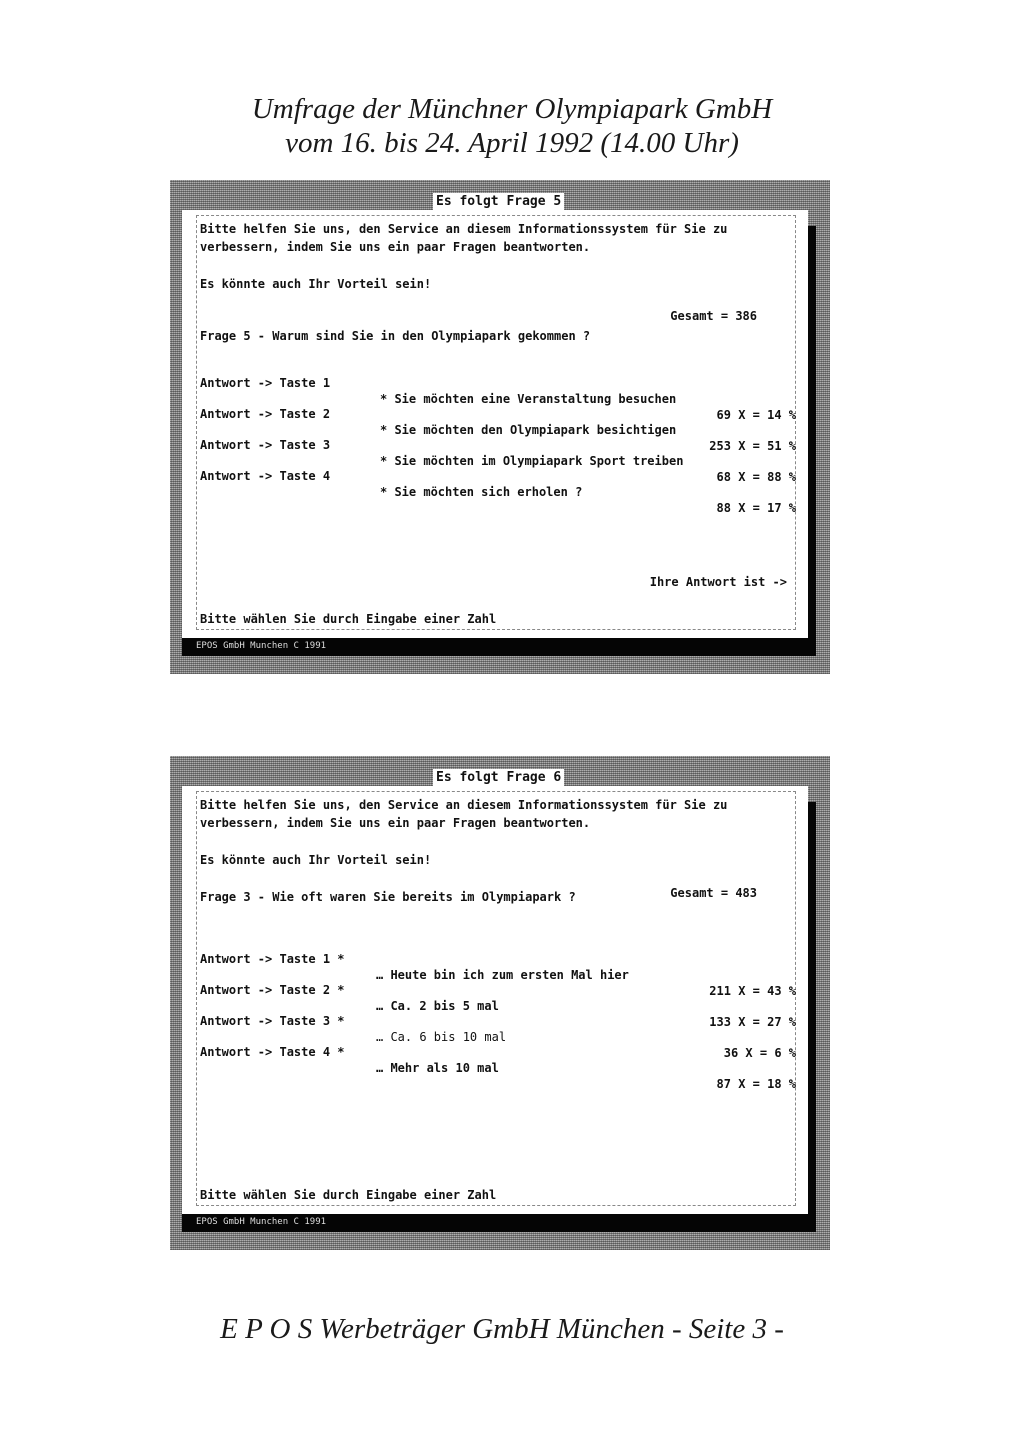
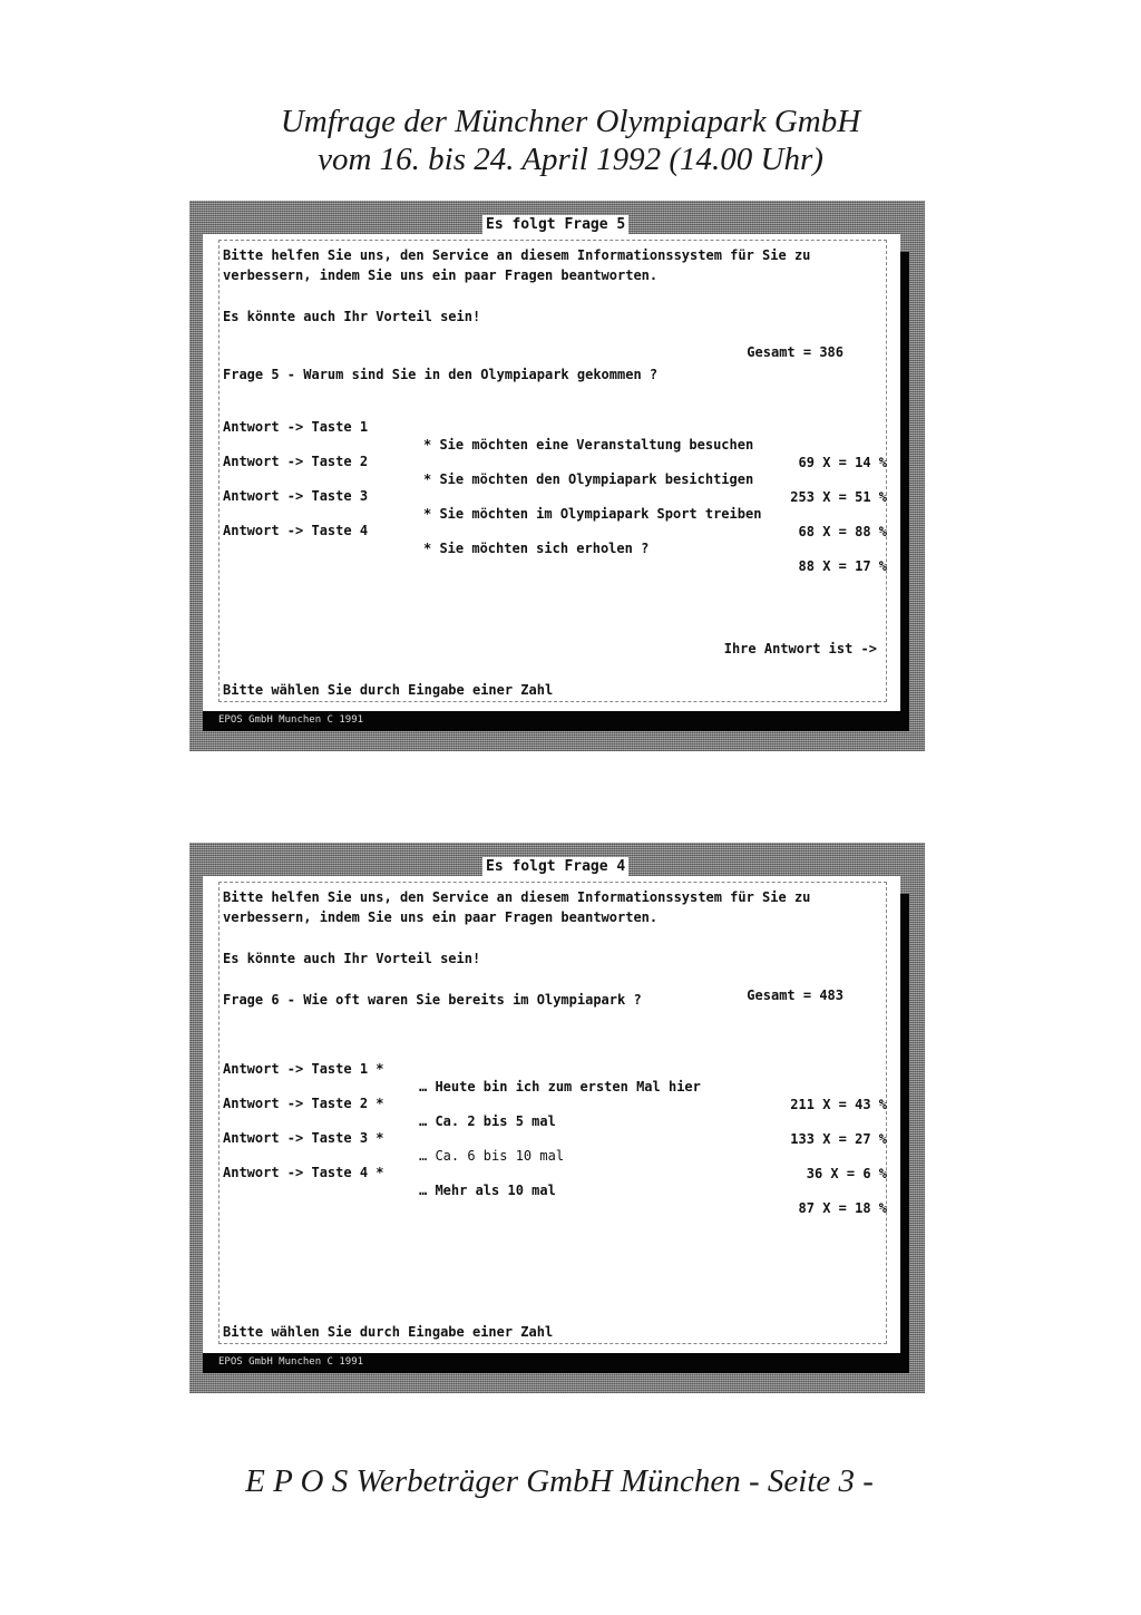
  Umfrage der Münchner Olympiapark GmbH
  vom 16. bis 24. April 1992 (14.00 Uhr)
  Bitte helfen Sie uns, den Service an diesem Informationssystem für Sie zu
  verbessern, indem Sie uns ein paar Fragen beantworten.
  Es könnte auch Ihr Vorteil sein!
  Gesamt = 386
  Frage 5 - Warum sind Sie in den Olympiapark gekommen ?
  Antwort -> Taste 1
  * Sie möchten eine Veranstaltung besuchen
  69 X = 14 %
  Antwort -> Taste 2
  * Sie möchten den Olympiapark besichtigen
  253 X = 51 %
  Antwort -> Taste 3
  * Sie möchten im Olympiapark Sport treiben
  68 X = 88 %
  Antwort -> Taste 4
  * Sie möchten sich erholen ?
  88 X = 17 %
  Ihre Antwort ist ->
  Bitte wählen Sie durch Eingabe einer Zahl
  Es folgt Frage 5
  EPOS GmbH Munchen C 1991
  Bitte helfen Sie uns, den Service an diesem Informationssystem für Sie zu
  verbessern, indem Sie uns ein paar Fragen beantworten.
  Es könnte auch Ihr Vorteil sein!
- Frage 3 - Wie oft waren Sie bereits im Olympiapark ?
+ Frage 6 - Wie oft waren Sie bereits im Olympiapark ?
  Gesamt = 483
  Antwort -> Taste 1 *
  … Heute bin ich zum ersten Mal hier
  211 X = 43 %
  Antwort -> Taste 2 *
  … Ca. 2 bis 5 mal
  133 X = 27 %
  Antwort -> Taste 3 *
  … Ca. 6 bis 10 mal
  36 X = 6 %
  Antwort -> Taste 4 *
  … Mehr als 10 mal
  87 X = 18 %
  Bitte wählen Sie durch Eingabe einer Zahl
- Es folgt Frage 6
+ Es folgt Frage 4
  EPOS GmbH Munchen C 1991
  E P O S Werbeträger GmbH München - Seite 3 -
